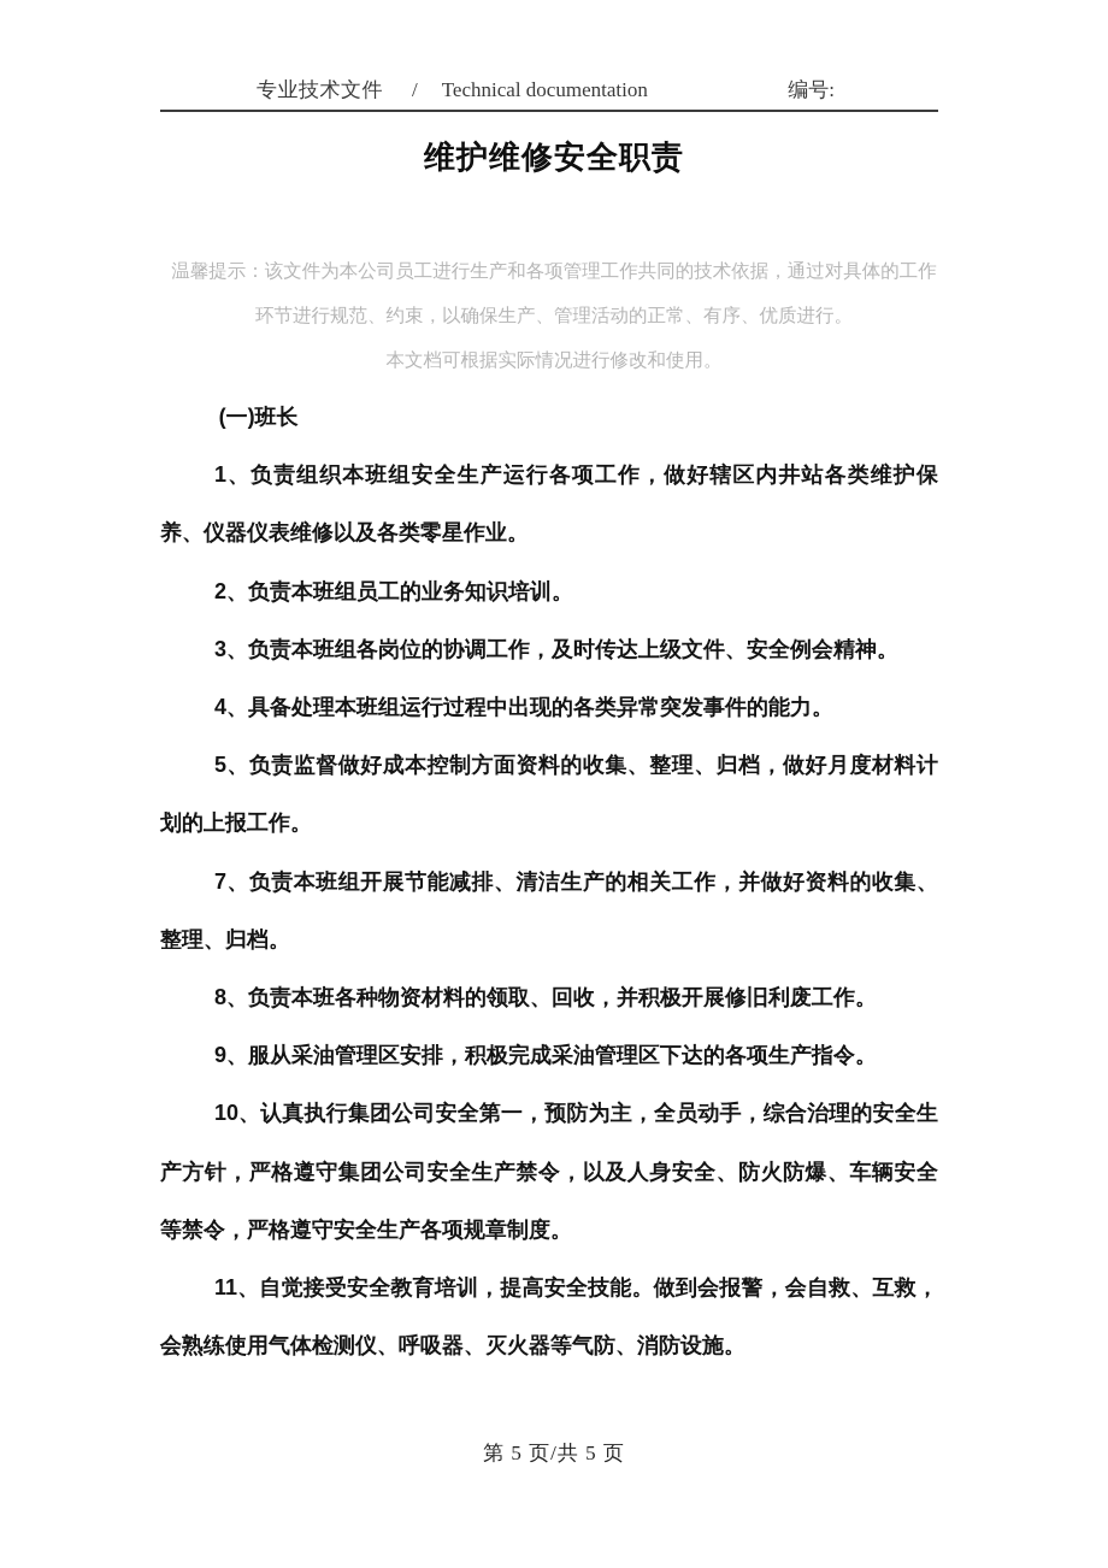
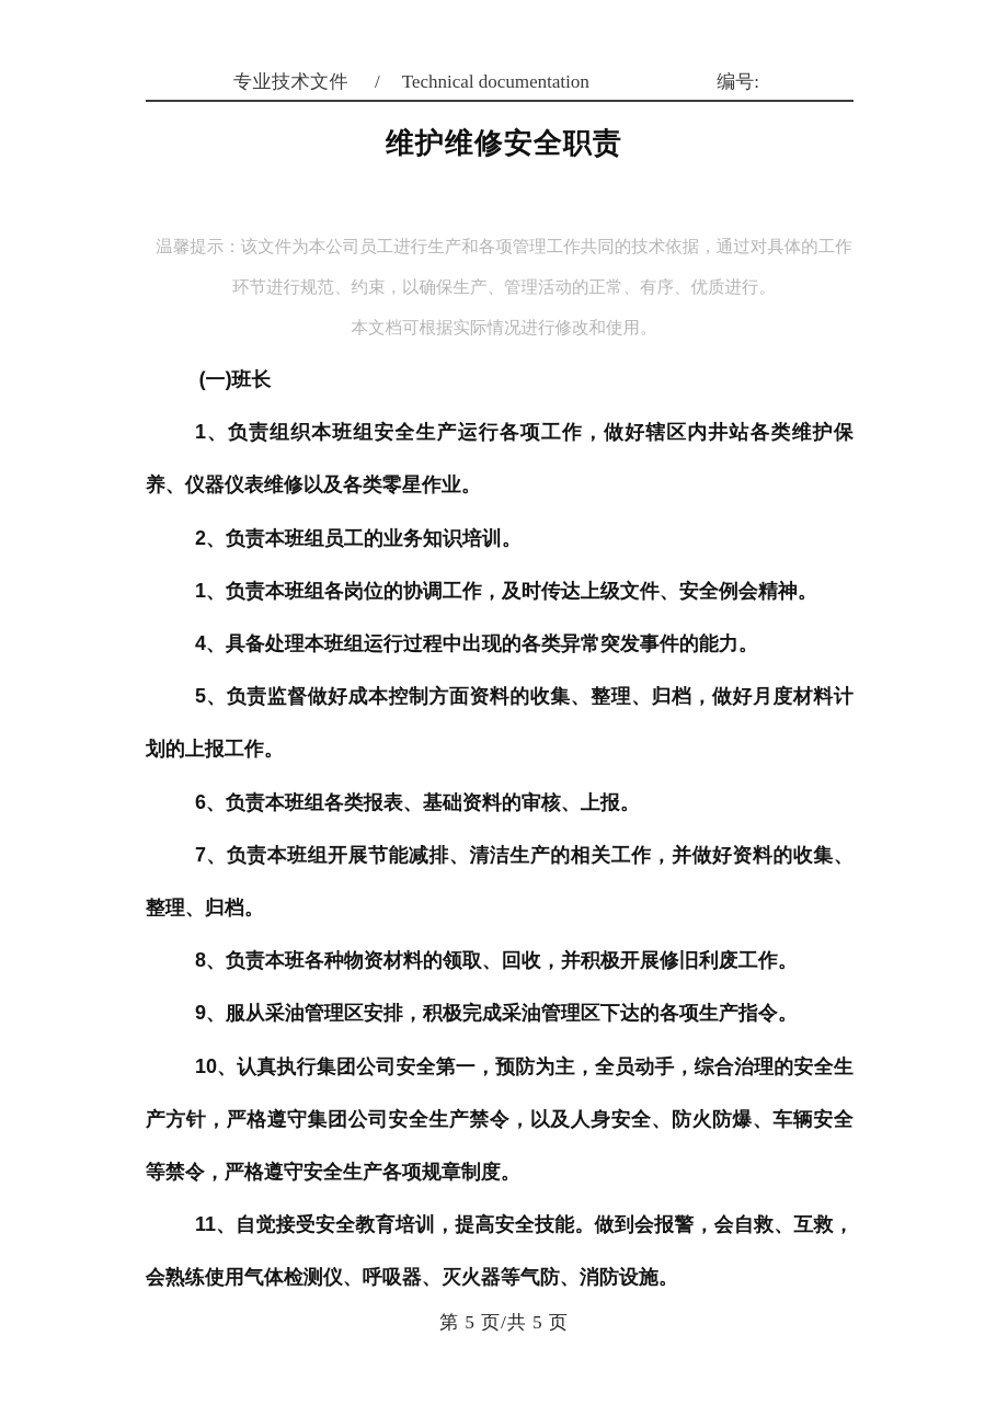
  专业技术文件
  /
  Technical documentation
  编号:
  维护维修安全职责
  温馨提示：该文件为本公司员工进行生产和各项管理工作共同的技术依据，通过对具体的工作环节进行规范、约束，以确保生产、管理活动的正常、有序、优质进行。
  本文档可根据实际情况进行修改和使用。
  (一)班长
  1、负责组织本班组安全生产运行各项工作，做好辖区内井站各类维护保养、仪器仪表维修以及各类零星作业。
  2、负责本班组员工的业务知识培训。
- 3、负责本班组各岗位的协调工作，及时传达上级文件、安全例会精神。
+ 1、负责本班组各岗位的协调工作，及时传达上级文件、安全例会精神。
  4、具备处理本班组运行过程中出现的各类异常突发事件的能力。
  5、负责监督做好成本控制方面资料的收集、整理、归档，做好月度材料计划的上报工作。
+ 6、负责本班组各类报表、基础资料的审核、上报。
  7、负责本班组开展节能减排、清洁生产的相关工作，并做好资料的收集、整理、归档。
  8、负责本班各种物资材料的领取、回收，并积极开展修旧利废工作。
  9、服从采油管理区安排，积极完成采油管理区下达的各项生产指令。
  10、认真执行集团公司安全第一，预防为主，全员动手，综合治理的安全生产方针，严格遵守集团公司安全生产禁令，以及人身安全、防火防爆、车辆安全等禁令，严格遵守安全生产各项规章制度。
  11、自觉接受安全教育培训，提高安全技能。做到会报警，会自救、互救，会熟练使用气体检测仪、呼吸器、灭火器等气防、消防设施。
  第 5 页/共 5 页
